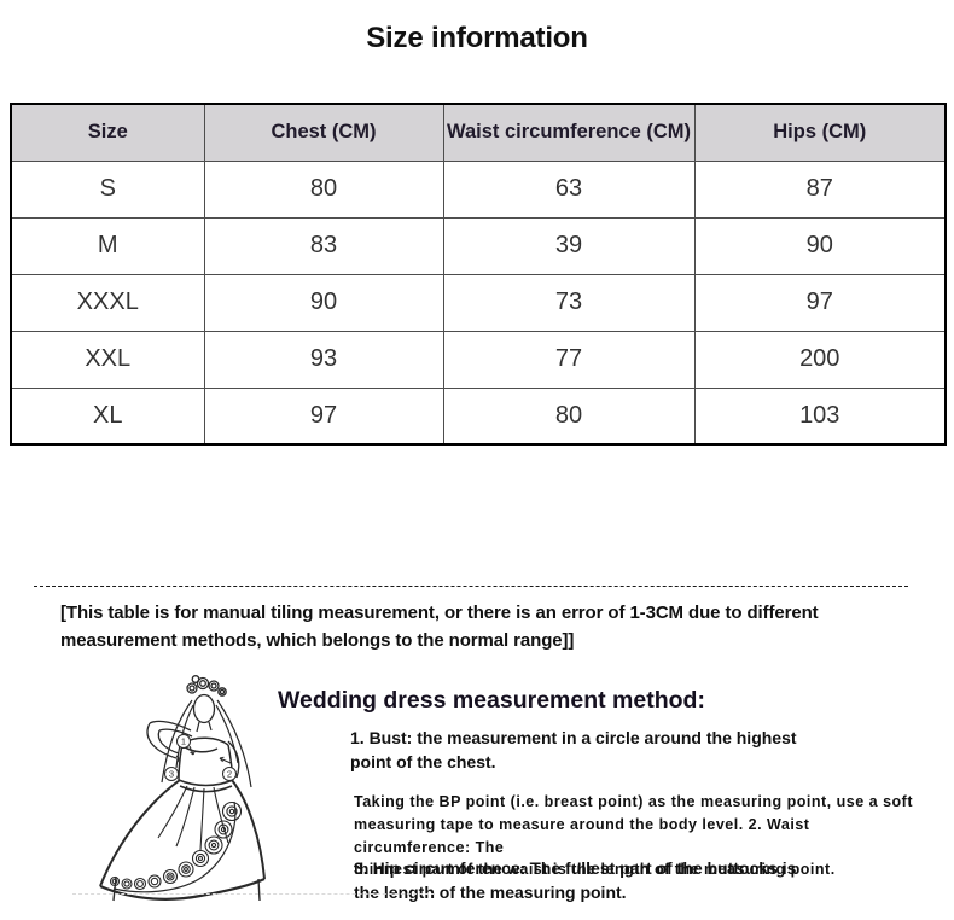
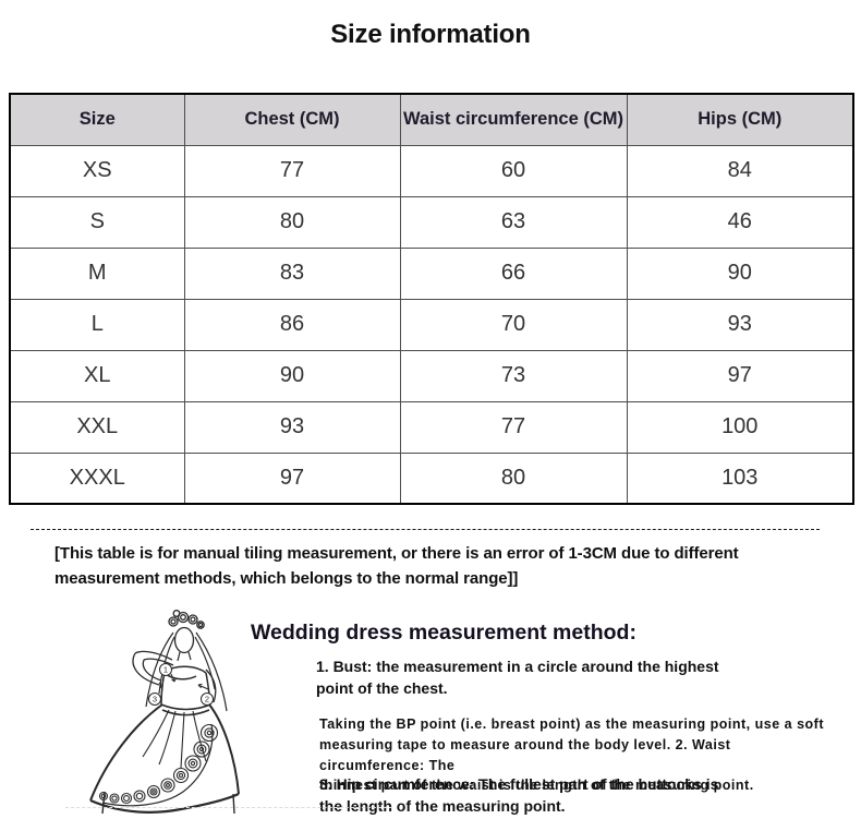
  Size information
  Size	Chest (CM)	Waist circumference (CM)	Hips (CM)
+ XS	77	60	84
- S	80	63	87
+ S	80	63	46
- M	83	39	90
+ M	83	66	90
+ L	86	70	93
- XXXL	90	73	97
+ XL	90	73	97
- XXL	93	77	200
+ XXL	93	77	100
- XL	97	80	103
+ XXXL	97	80	103
  [This table is for manual tiling measurement, or there is an error of 1-3CM due to different
  measurement methods, which belongs to the normal range]]
  1
  2
  3
  Wedding dress measurement method:
  1. Bust: the measurement in a circle around the highest
  point of the chest.
  Taking the BP point (i.e. breast point) as the measuring point, use a soft
  measuring tape to measure around the body level. 2. Waist circumference: The
  thinnest part of the waist is the length of the measuring point.
  3. Hip circumference: The fullest part of the buttocks is
  the length of the measuring point.
